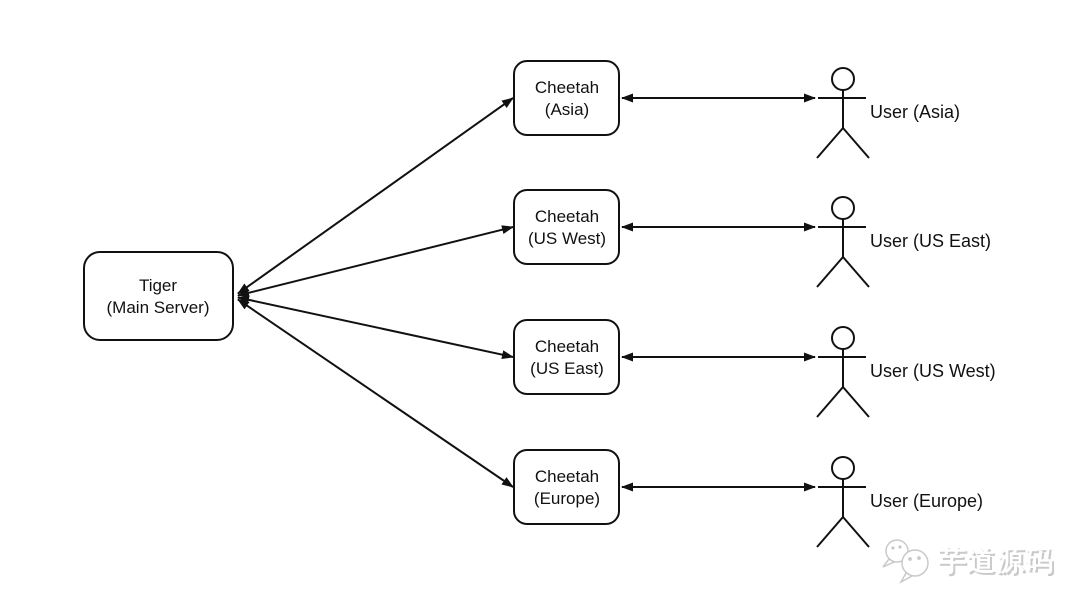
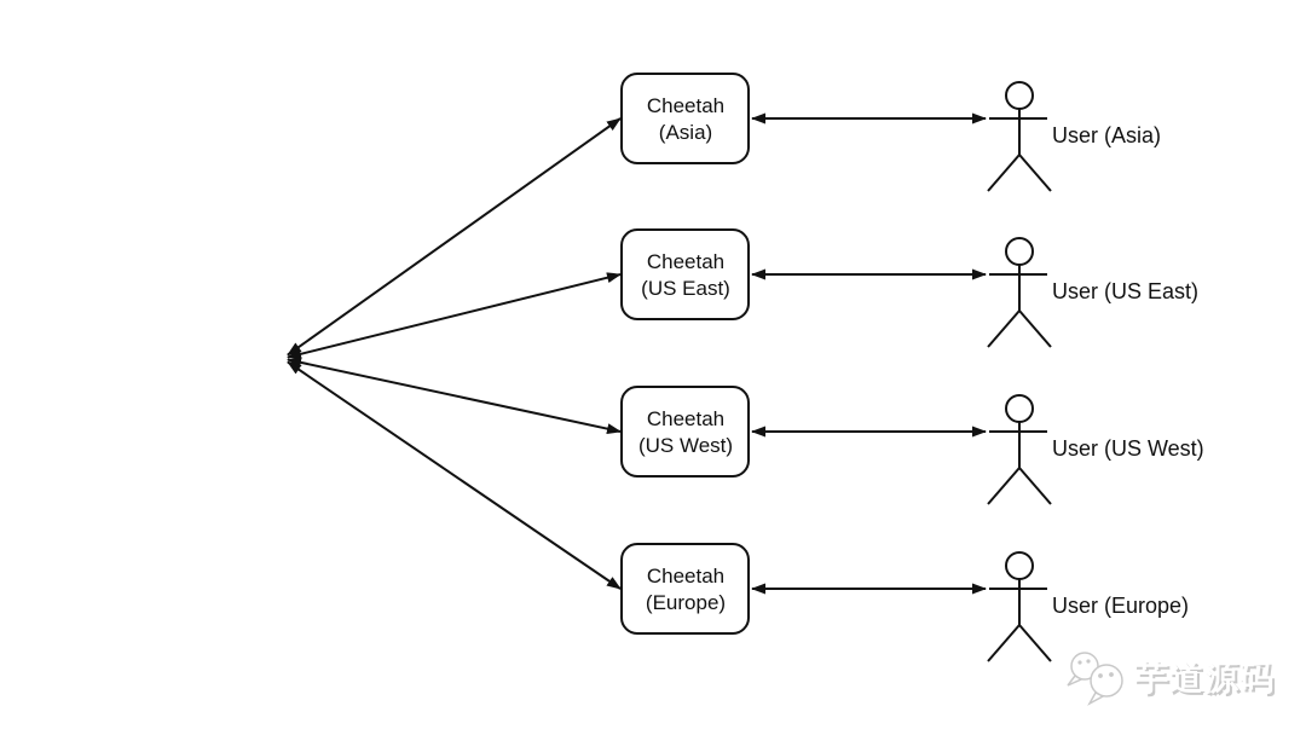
- Tiger
- (Main Server)
  Cheetah
  (Asia)
  User (Asia)
  Cheetah
- (US West)
+ (US East)
  User (US East)
  Cheetah
- (US East)
+ (US West)
  User (US West)
  Cheetah
  (Europe)
  User (Europe)
  芋道源码
